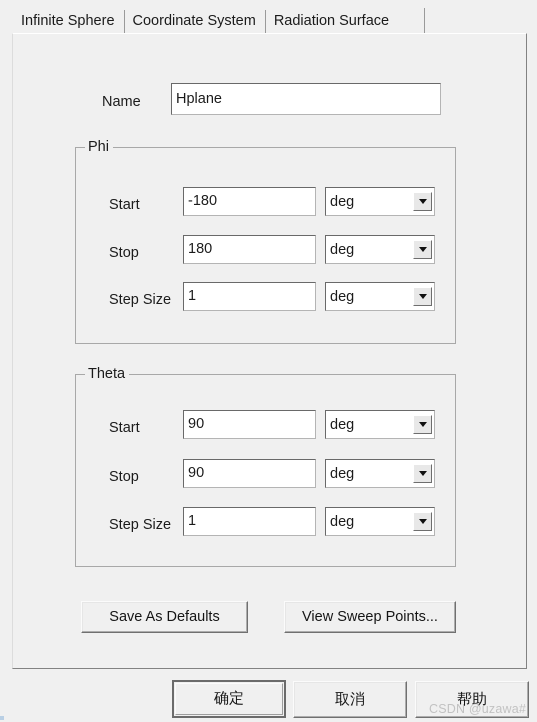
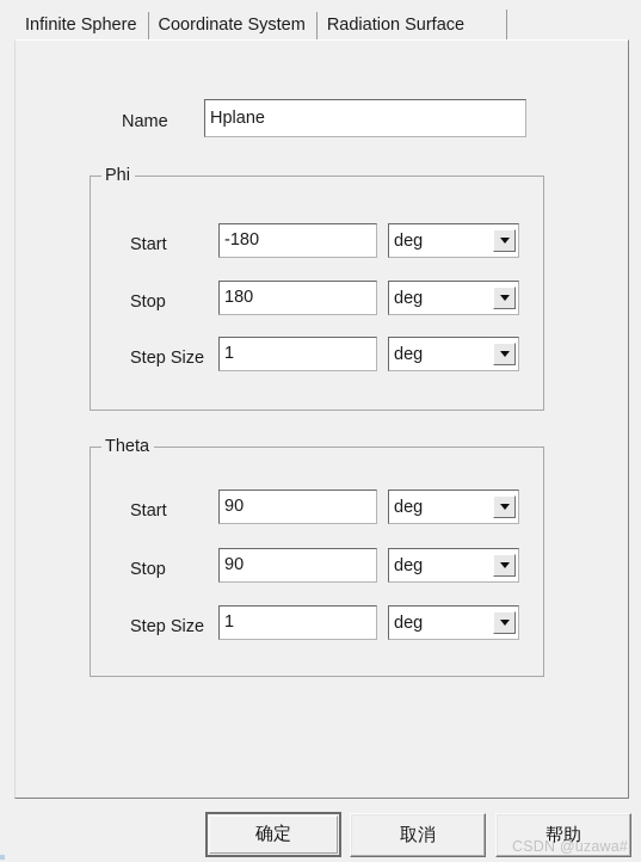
  Infinite Sphere
  Coordinate System
  Radiation Surface
  Name
  Hplane
  Phi
  Start
  -180
  deg
  Stop
  180
  deg
  Step Size
  1
  deg
  Theta
  Start
  90
  deg
  Stop
  90
  deg
  Step Size
  1
  deg
- Save As Defaults
- View Sweep Points...
  确定
  取消
  帮助
  CSDN @uzawa#
